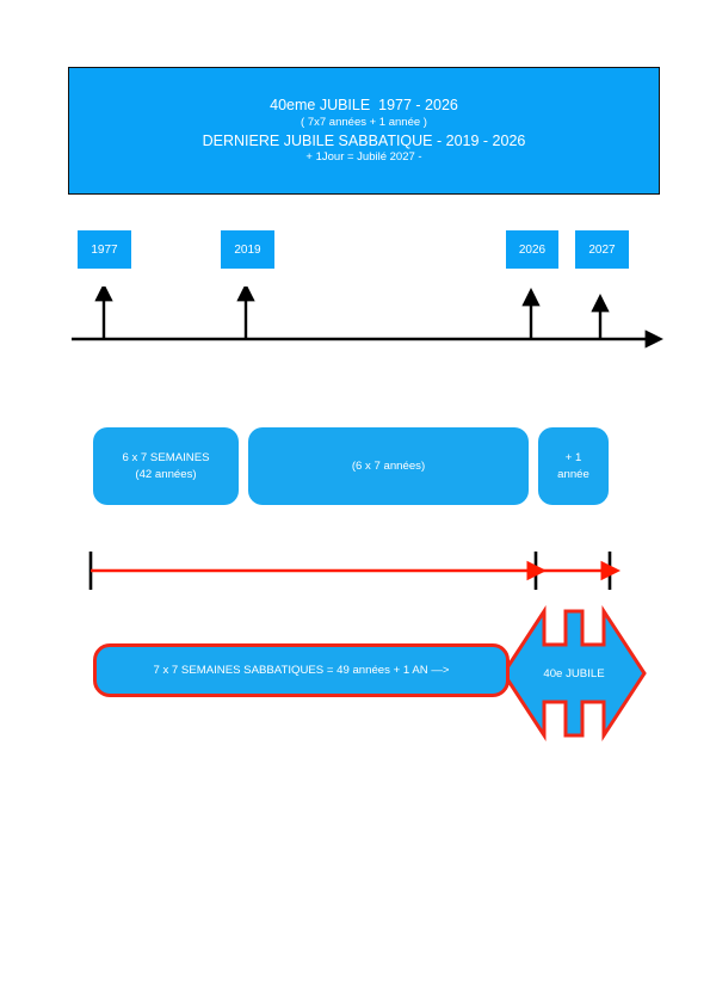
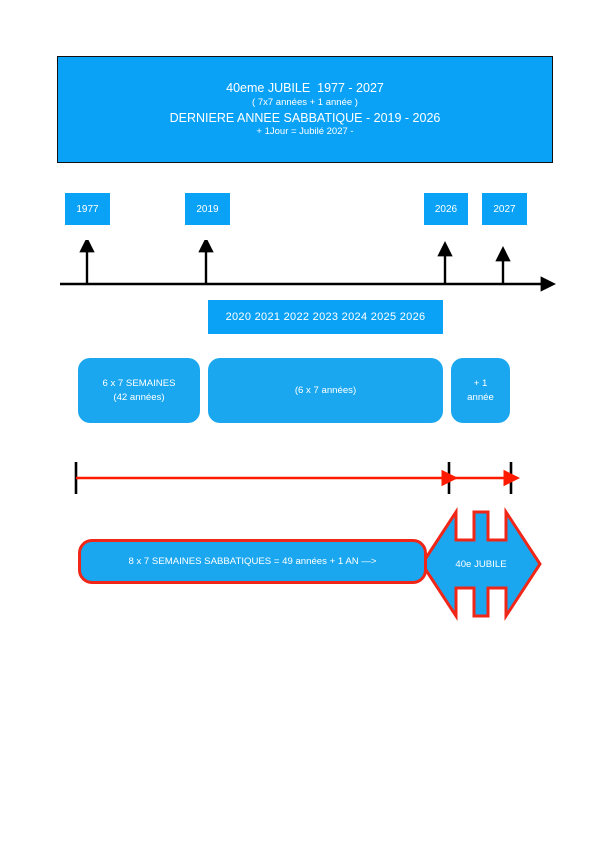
- 40eme JUBILE 1977 - 2026
+ 40eme JUBILE 1977 - 2027
  ( 7x7 années + 1 année )
- DERNIERE JUBILE SABBATIQUE - 2019 - 2026
+ DERNIERE ANNEE SABBATIQUE - 2019 - 2026
  + 1Jour = Jubilé 2027 -
  1977
  2019
  2026
  2027
+ 2020 2021 2022 2023 2024 2025 2026
  6 x 7 SEMAINES
  (42 années)
  (6 x 7 années)
  + 1
  année
  40e JUBILE
- 7 x 7 SEMAINES SABBATIQUES = 49 années + 1 AN —>
+ 8 x 7 SEMAINES SABBATIQUES = 49 années + 1 AN —>
